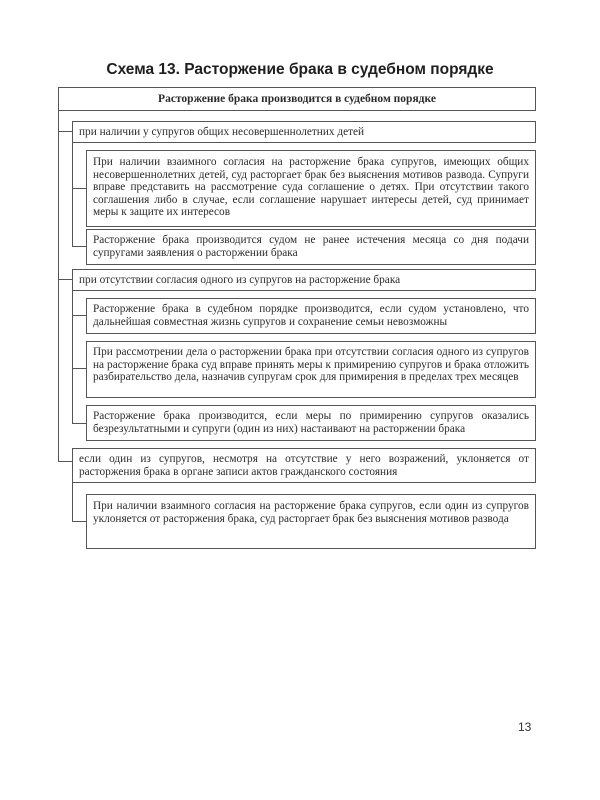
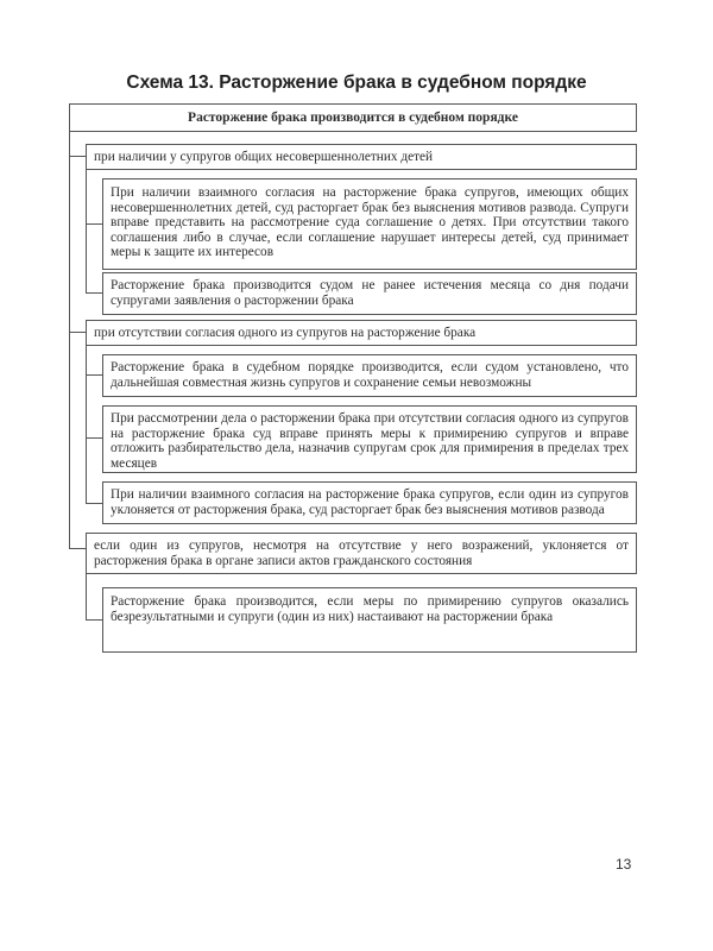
  Схема 13. Расторжение брака в судебном порядке
  Расторжение брака производится в судебном порядке
  при наличии у супругов общих несовершеннолетних детей
  При наличии взаимного согласия на расторжение брака супругов, имеющих общих несовершеннолетних детей, суд расторгает брак без выяснения мотивов развода. Супруги вправе представить на рассмотрение суда соглашение о детях. При отсутствии такого соглашения либо в случае, если соглашение нарушает интересы детей, суд принимает меры к защите их интересов
  Расторжение брака производится судом не ранее истечения месяца со дня подачи супругами заявления о расторжении брака
  при отсутствии согласия одного из супругов на расторжение брака
  Расторжение брака в судебном порядке производится, если судом установлено, что дальнейшая совместная жизнь супругов и сохранение семьи невозможны
- При рассмотрении дела о расторжении брака при отсутствии согласия одного из супругов на расторжение брака суд вправе принять меры к примирению супругов и брака отложить разбирательство дела, назначив супругам срок для примирения в пределах трех месяцев
+ При рассмотрении дела о расторжении брака при отсутствии согласия одного из супругов на расторжение брака суд вправе принять меры к примирению супругов и вправе отложить разбирательство дела, назначив супругам срок для примирения в пределах трех месяцев
- Расторжение брака производится, если меры по примирению супругов оказались безрезультатными и супруги (один из них) настаивают на расторжении брака
+ При наличии взаимного согласия на расторжение брака супругов, если один из супругов уклоняется от расторжения брака, суд расторгает брак без выяснения мотивов развода
  если один из супругов, несмотря на отсутствие у него возражений, уклоняется от расторжения брака в органе записи актов гражданского состояния
- При наличии взаимного согласия на расторжение брака супругов, если один из супругов уклоняется от расторжения брака, суд расторгает брак без выяснения мотивов развода
+ Расторжение брака производится, если меры по примирению супругов оказались безрезультатными и супруги (один из них) настаивают на расторжении брака
  13
